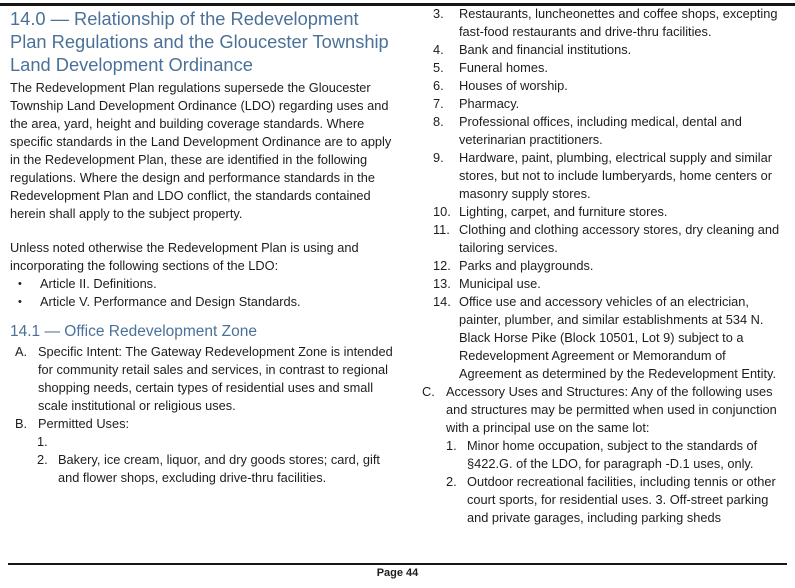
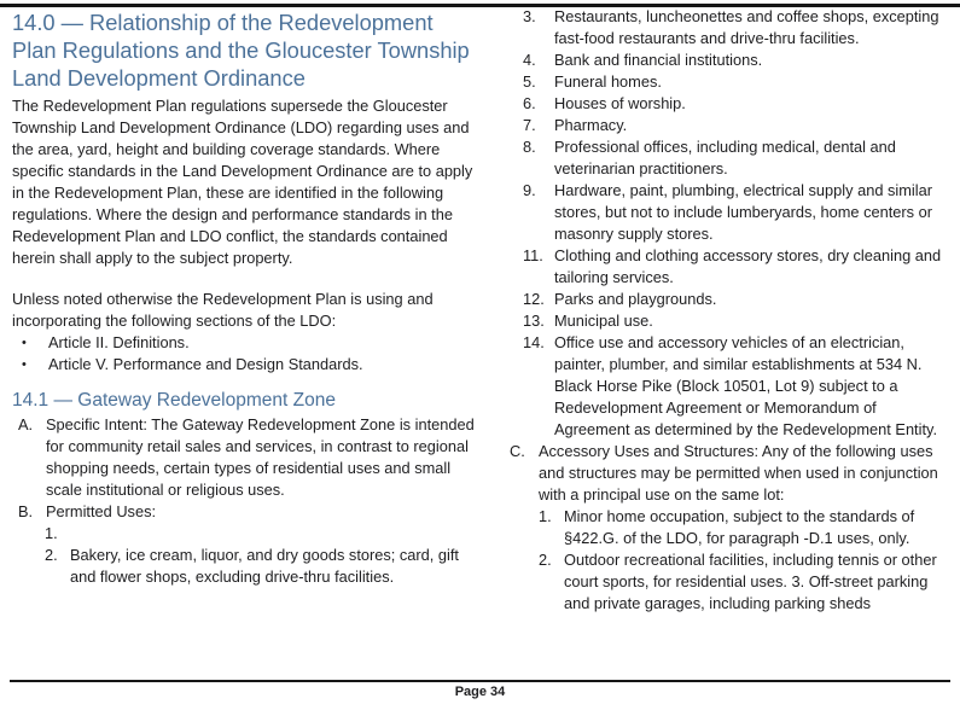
  14.0 — Relationship of the Redevelopment Plan Regulations and the Gloucester Township Land Development Ordinance
  The Redevelopment Plan regulations supersede the Gloucester Township Land Development Ordinance (LDO) regarding uses and the area, yard, height and building coverage standards. Where specific standards in the Land Development Ordinance are to apply in the Redevelopment Plan, these are identified in the following regulations. Where the design and performance standards in the Redevelopment Plan and LDO conflict, the standards contained herein shall apply to the subject property.
  Unless noted otherwise the Redevelopment Plan is using and incorporating the following sections of the LDO:
  •
  Article II. Definitions.
  •
  Article V. Performance and Design Standards.
- 14.1 — Office Redevelopment Zone
+ 14.1 — Gateway Redevelopment Zone
  A.
  Specific Intent: The Gateway Redevelopment Zone is intended for community retail sales and services, in contrast to regional shopping needs, certain types of residential uses and small scale institutional or religious uses.
  B.
  Permitted Uses:
  1.
  2.
  Bakery, ice cream, liquor, and dry goods stores; card, gift and flower shops, excluding drive-thru facilities.
  3.
  Restaurants, luncheonettes and coffee shops, excepting fast-food restaurants and drive-thru facilities.
  4.
  Bank and financial institutions.
  5.
  Funeral homes.
  6.
  Houses of worship.
  7.
  Pharmacy.
  8.
  Professional offices, including medical, dental and veterinarian practitioners.
  9.
  Hardware, paint, plumbing, electrical supply and similar stores, but not to include lumberyards, home centers or masonry supply stores.
- 10.
- Lighting, carpet, and furniture stores.
  11.
  Clothing and clothing accessory stores, dry cleaning and tailoring services.
  12.
  Parks and playgrounds.
  13.
  Municipal use.
  14.
  Office use and accessory vehicles of an electrician, painter, plumber, and similar establishments at 534 N. Black Horse Pike (Block 10501, Lot 9) subject to a Redevelopment Agreement or Memorandum of Agreement as determined by the Redevelopment Entity.
  C.
  Accessory Uses and Structures: Any of the following uses and structures may be permitted when used in conjunction with a principal use on the same lot:
  1.
  Minor home occupation, subject to the standards of §422.G. of the LDO, for paragraph -D.1 uses, only.
  2.
  Outdoor recreational facilities, including tennis or other court sports, for residential uses. 3. Off-street parking and private garages, including parking sheds
- Page 44
+ Page 34
